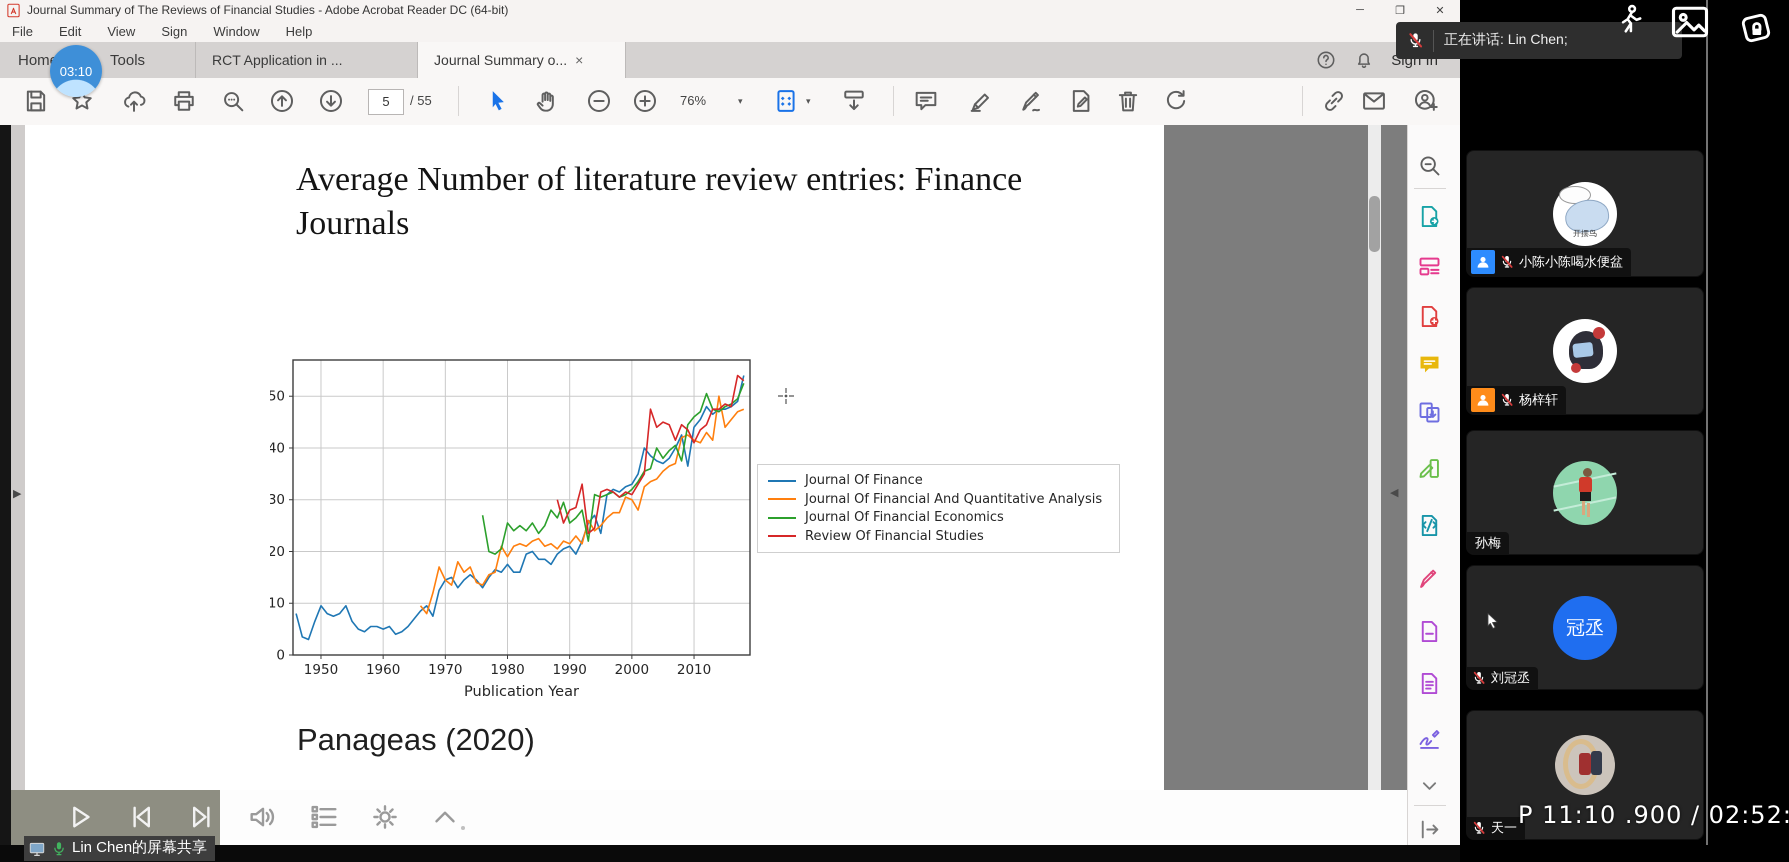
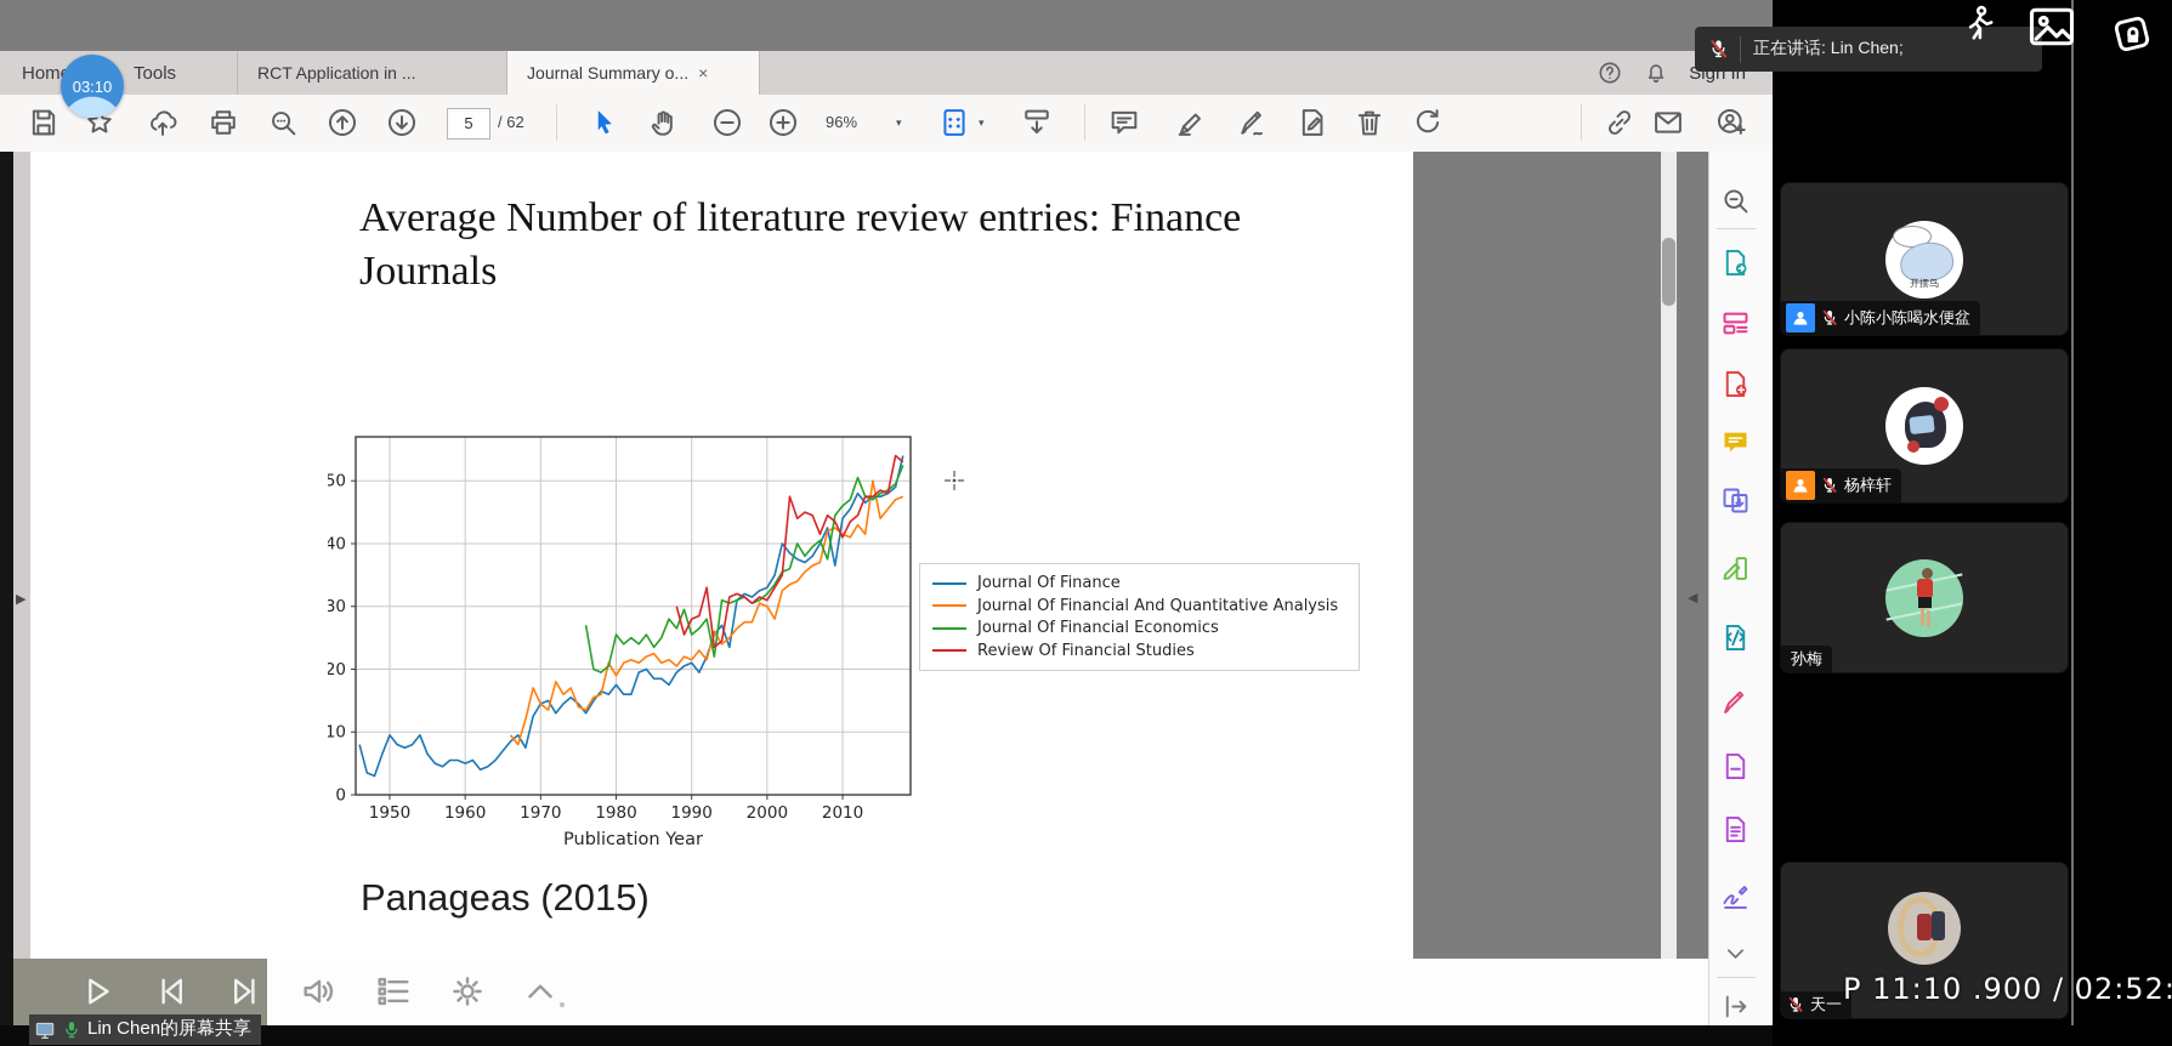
- Journal Summary of The Reviews of Financial Studies - Adobe Acrobat Reader DC (64-bit)
- ─
- ❐
- ✕
- File
- Edit
- View
- Sign
- Window
- Help
  Hom
  Tools
  RCT Application in ...
  Journal Summary o...
  ×
  Sign In
  5
- / 55
+ / 62
- 76%
+ 96%
  ▾
  ▾
  ▶
  Average Number of literature review entries: Finance
  Journals
- Panageas (2020)
+ Panageas (2015)
  ◀
  1950
  1960
  1970
  1980
  1990
  2000
  2010
  0
  10
  20
  30
  40
  50
  Publication Year
  Journal Of Finance
  Journal Of Financial And Quantitative Analysis
  Journal Of Financial Economics
  Review Of Financial Studies
  Lin Chen的屏幕共享
  开摆鸟
  小陈小陈喝水便盆
  杨梓轩
  孙梅
- 冠丞
- 刘冠丞
  天一
  正在讲话: Lin Chen;
  P 11:10 .900 / 02:52:
  03:10
